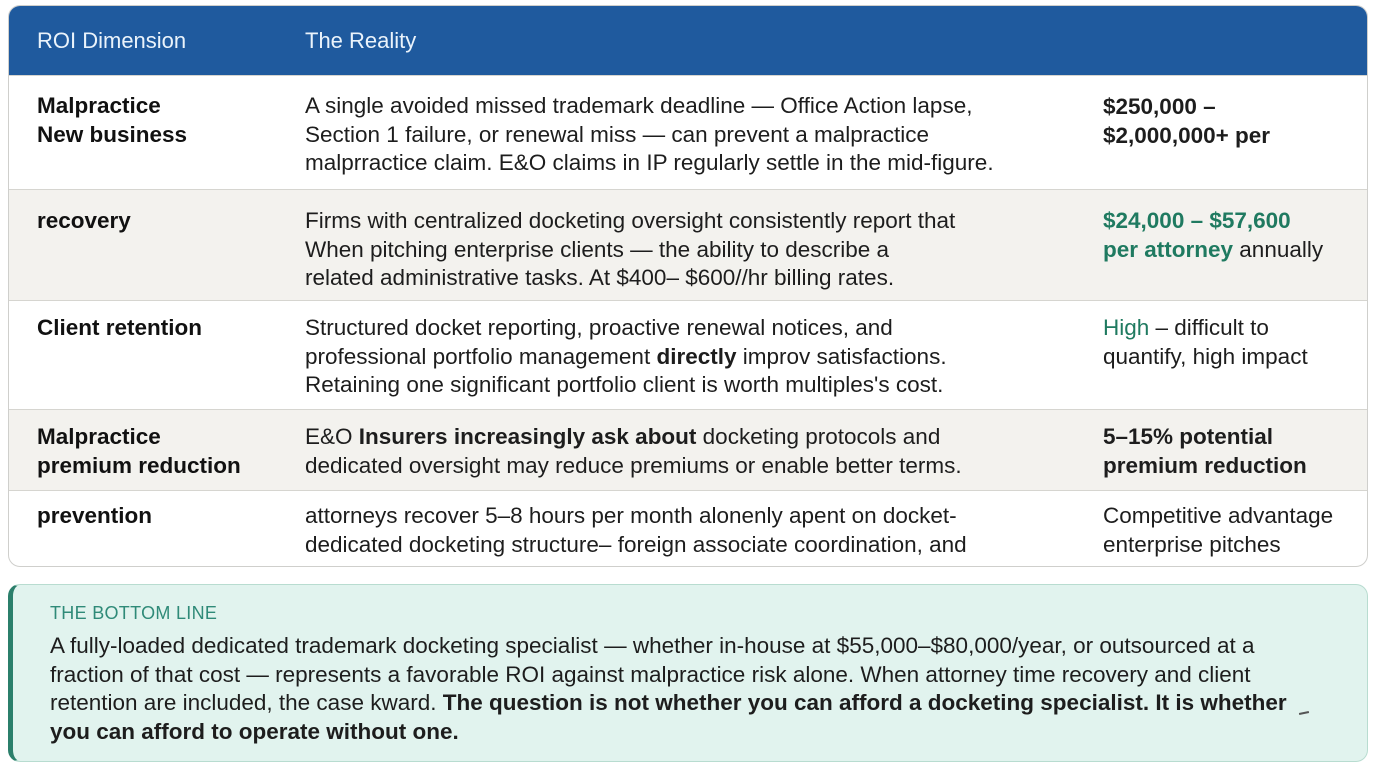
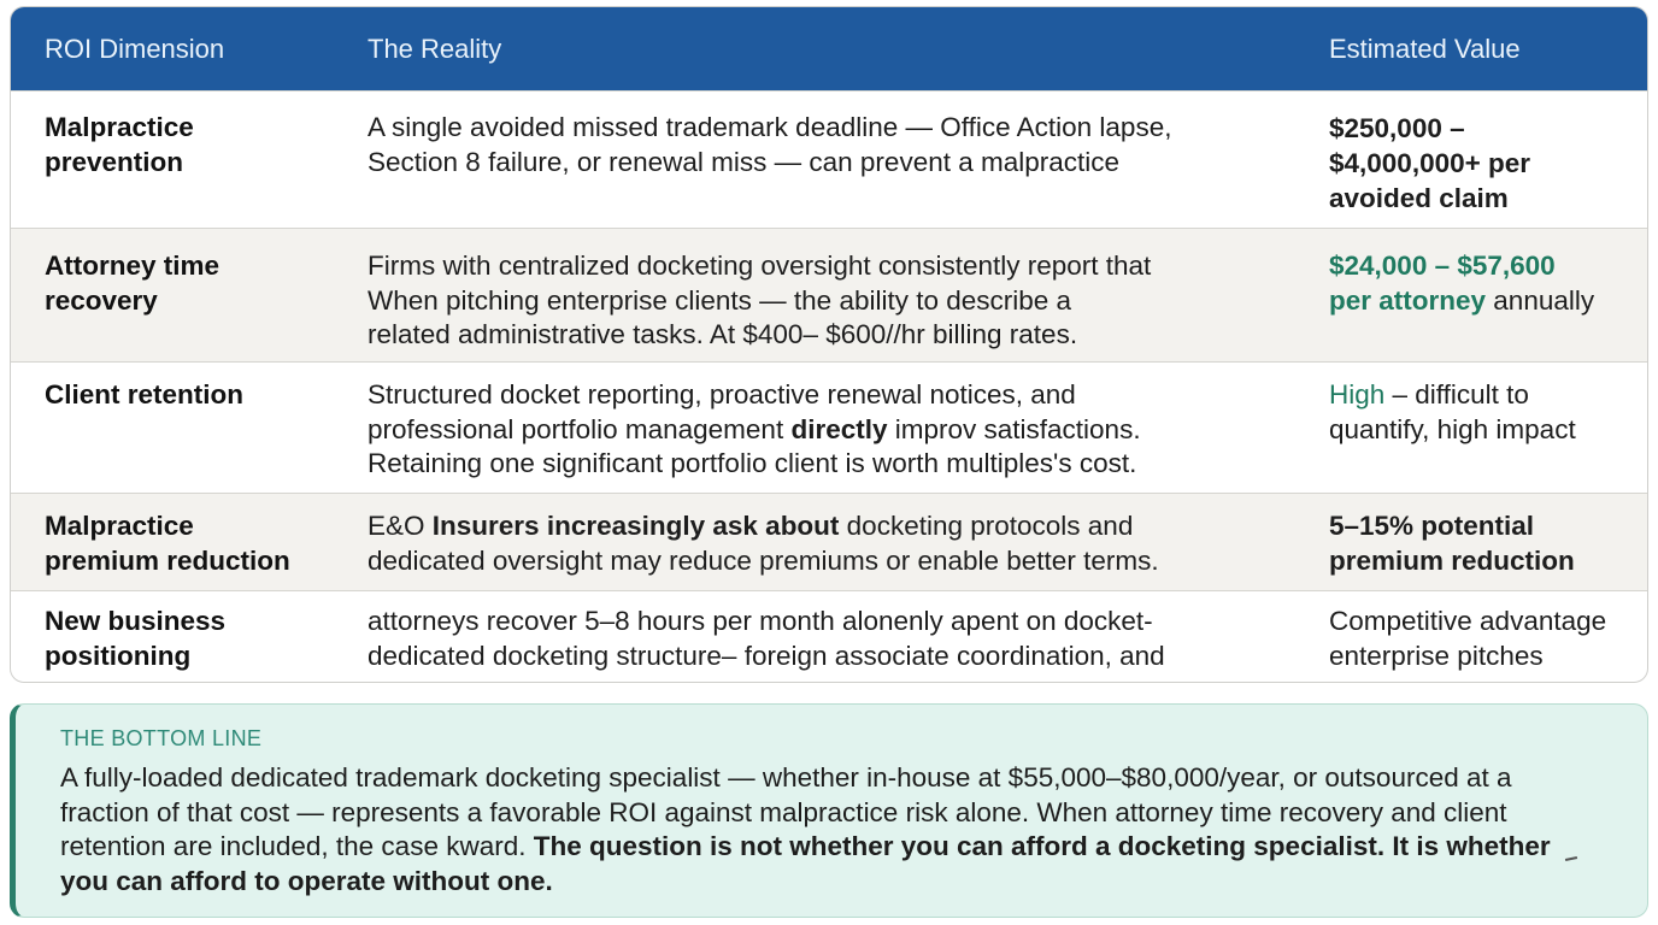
  ROI Dimension
  The Reality
+ Estimated Value
  Malpractice
- New business
+ prevention
  A single avoided missed trademark deadline — Office Action lapse,
- Section 1 failure, or renewal miss — can prevent a malpractice
+ Section 8 failure, or renewal miss — can prevent a malpractice
- malprractice claim. E&O claims in IP regularly settle in the mid-figure.
  $250,000 –
- $2,000,000+ per
+ $4,000,000+ per
+ avoided claim
+ Attorney time
  recovery
  Firms with centralized docketing oversight consistently report that
  When pitching enterprise clients — the ability to describe a
  related administrative tasks. At $400– $600//hr billing rates.
  $24,000 – $57,600
  per attorney annually
  Client retention
  Structured docket reporting, proactive renewal notices, and
  professional portfolio management directly improv satisfactions.
  Retaining one significant portfolio client is worth multiples's cost.
  High – difficult to
  quantify, high impact
  Malpractice
  premium reduction
  E&O Insurers increasingly ask about docketing protocols and
  dedicated oversight may reduce premiums or enable better terms.
  5–15% potential
  premium reduction
- prevention
+ New business
+ positioning
  attorneys recover 5–8 hours per month alonenly apent on docket-
  dedicated docketing structure– foreign associate coordination, and
  Competitive advantage
  enterprise pitches
  THE BOTTOM LINE
  A fully-loaded dedicated trademark docketing specialist — whether in-house at $55,000–$80,000/year, or outsourced at a fraction of that cost — represents a favorable ROI against malpractice risk alone. When attorney time recovery and client retention are included, the case kward. The question is not whether you can afford a docketing specialist. It is whether you can afford to operate without one.
